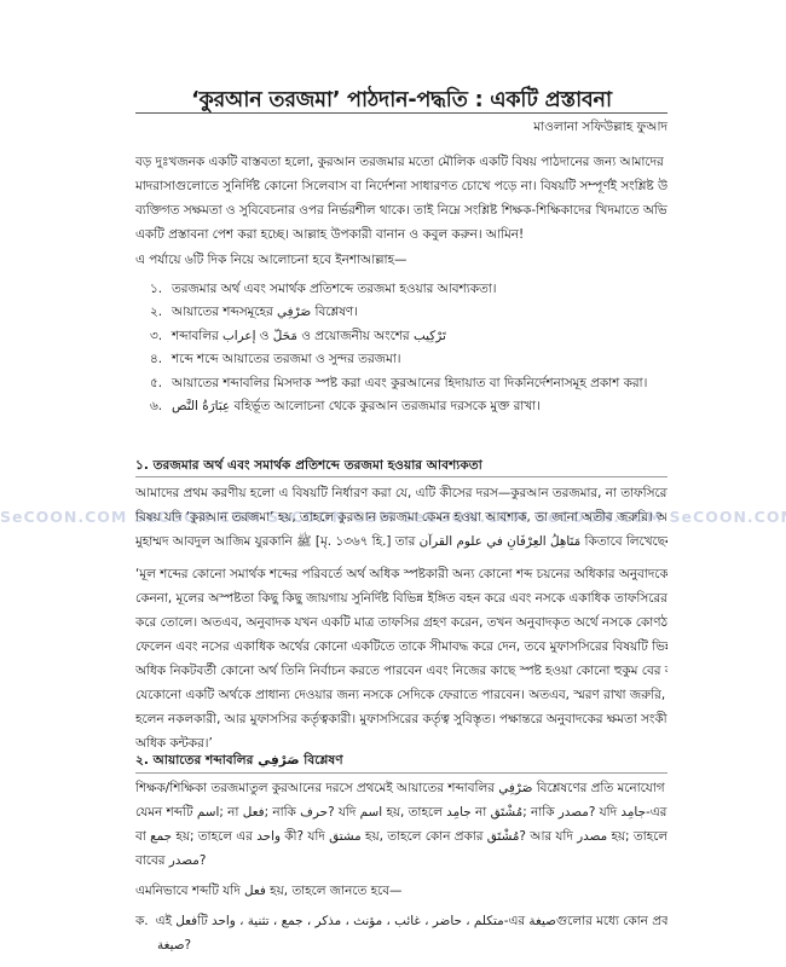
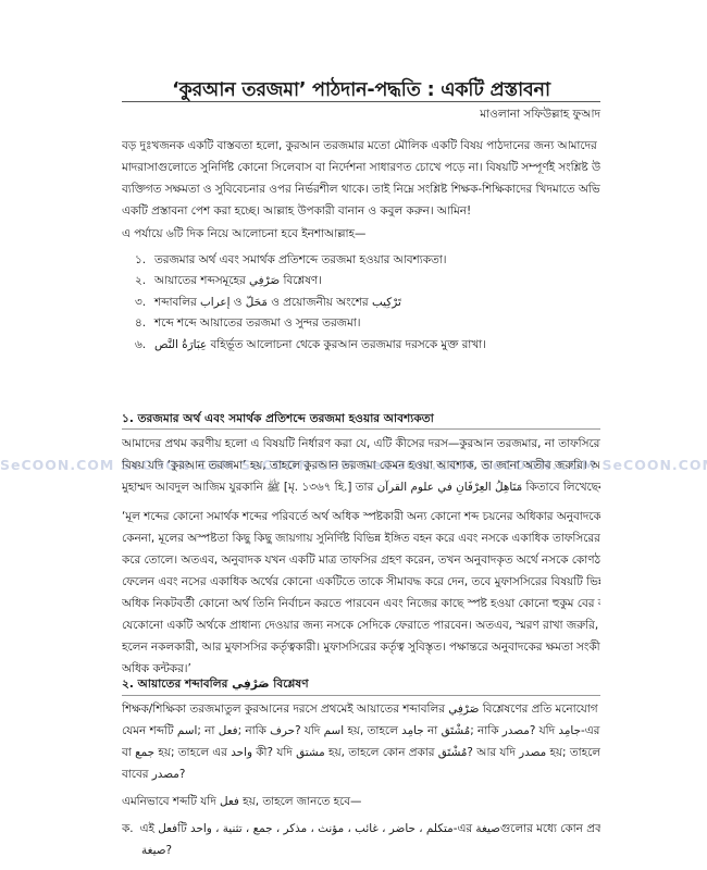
  SeCOON.COM SeCOON.COM SeCOON.COM SeCOON.COM SeCOON.COM SeCOON.CO
  ‘কুরআন তরজমা’ পাঠদান-পদ্ধতি : একটি প্রস্তাবনা
  মাওলানা সফিউল্লাহ ফুআদ
  বড় দুঃখজনক একটি বাস্তবতা হলো, কুরআন তরজমার মতো মৌলিক একটি বিষয় পাঠদানের জন্য আমাদের
  মাদরাসাগুলোতে সুনির্দিষ্ট কোনো সিলেবাস বা নির্দেশনা সাধারণত চোখে পড়ে না। বিষয়টি সম্পূর্ণই সংশ্লিষ্ট উ
  ব্যক্তিগত সক্ষমতা ও সুবিবেচনার ওপর নির্ভরশীল থাকে। তাই নিম্নে সংশ্লিষ্ট শিক্ষক-শিক্ষিকাদের খিদমাতে অভি
  একটি প্রস্তাবনা পেশ করা হচ্ছে। আল্লাহ উপকারী বানান ও কবুল করুন। আমিন!
  এ পর্যায়ে ৬টি দিক নিয়ে আলোচনা হবে ইনশাআল্লাহ—
  ১.
  তরজমার অর্থ এবং সমার্থক প্রতিশব্দে তরজমা হওয়ার আবশ্যকতা।
  ২.
  আয়াতের শব্দসমূহের صَرْفِي বিশ্লেষণ।
  ৩.
  শব্দাবলির إعراب ও مَحَلّ ও প্রয়োজনীয় অংশের تَرْكِيب
  ৪.
  শব্দে শব্দে আয়াতের তরজমা ও সুন্দর তরজমা।
- ৫.
- আয়াতের শব্দাবলির মিসদাক স্পষ্ট করা এবং কুরআনের হিদায়াত বা দিকনির্দেশনাসমূহ প্রকাশ করা।
  ৬.
  عِبَارَةُ النَّص বহির্ভূত আলোচনা থেকে কুরআন তরজমার দরসকে মুক্ত রাখা।
  ১. তরজমার অর্থ এবং সমার্থক প্রতিশব্দে তরজমা হওয়ার আবশ্যকতা
  আমাদের প্রথম করণীয় হলো এ বিষয়টি নির্ধারণ করা যে, এটি কীসের দরস—কুরআন তরজমার, না তাফসিরে
  বিষয় যদি ‘কুরআন তরজমা’ হয়, তাহলে কুরআন তরজমা কেমন হওয়া আবশ্যক, তা জানা অতীব জরুরি। আ
  মুহাম্মদ আবদুল আজিম যুরকানি ﷺ [মৃ. ১৩৬৭ হি.] তার مَنَاهِلُ العِرْفَانِ في علوم القرآن কিতাবে লিখেছে
  ‘মূল শব্দের কোনো সমার্থক শব্দের পরিবর্তে অর্থ অধিক স্পষ্টকারী অন্য কোনো শব্দ চয়নের অধিকার অনুবাদকে
  কেননা, মূলের অস্পষ্টতা কিছু কিছু জায়গায় সুনির্দিষ্ট বিভিন্ন ইঙ্গিত বহন করে এবং নসকে একাধিক তাফসিরের
  করে তোলে। অতএব, অনুবাদক যখন একটি মাত্র তাফসির গ্রহণ করেন, তখন অনুবাদকৃত অর্থে নসকে কোণঠা
  ফেলেন এবং নসের একাধিক অর্থের কোনো একটিতে তাকে সীমাবদ্ধ করে দেন, তবে মুফাসসিরের বিষয়টি ভি
  অধিক নিকটবর্তী কোনো অর্থ তিনি নির্বাচন করতে পারবেন এবং নিজের কাছে স্পষ্ট হওয়া কোনো হুকুম বের
  যেকোনো একটি অর্থকে প্রাধান্য দেওয়ার জন্য নসকে সেদিকে ফেরাতে পারবেন। অতএব, স্মরণ রাখা জরুরি,
  হলেন নকলকারী, আর মুফাসসির কর্তৃত্বকারী। মুফাসসিরের কর্তৃত্ব সুবিস্তৃত। পক্ষান্তরে অনুবাদকের ক্ষমতা সংকী
  অধিক কন্টকর।’
  ২. আয়াতের শব্দাবলির صَرْفِي বিশ্লেষণ
  শিক্ষক/শিক্ষিকা তরজমাতুল কুরআনের দরসে প্রথমেই আয়াতের শব্দাবলির صَرْفِي বিশ্লেষণের প্রতি মনোযোগ
  যেমন শব্দটি اسم; না فعل; নাকি حرف? যদি اسم হয়, তাহলে جامِد না مُشْتَق; নাকি مصدر? যদি جامِد-এর
  বা جمع হয়; তাহলে এর واحد কী? যদি مشتق হয়, তাহলে কোন প্রকার مُشْتَق? আর যদি مصدر হয়; তাহলে
  বাবের مصدر?
  এমনিভাবে শব্দটি যদি فعل হয়, তাহলে জানতে হবে—
  ক.
  এই فعلটি متكلم ، حاضر ، غائب ، مؤنث ، مذكر ، جمع ، تثنية ، واحد-এর صيغةগুলোর মধ্যে কোন প্র
  صيغة?
